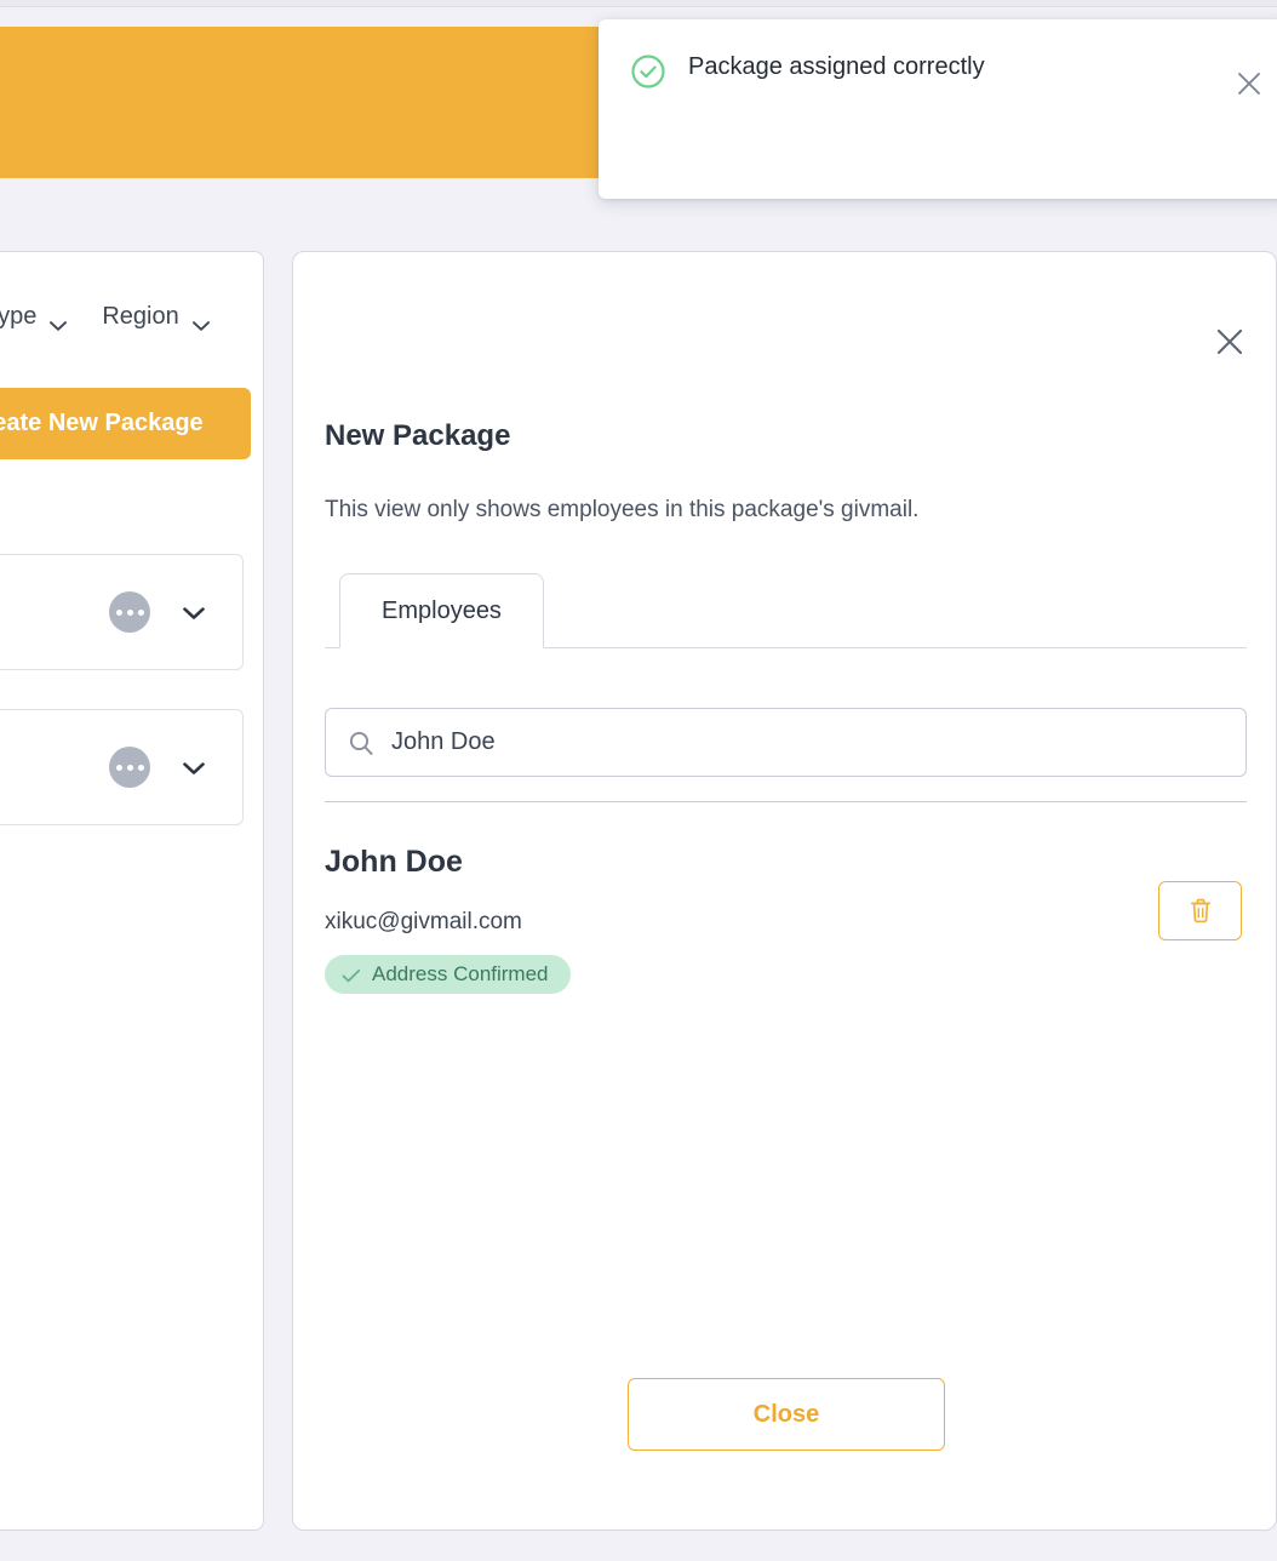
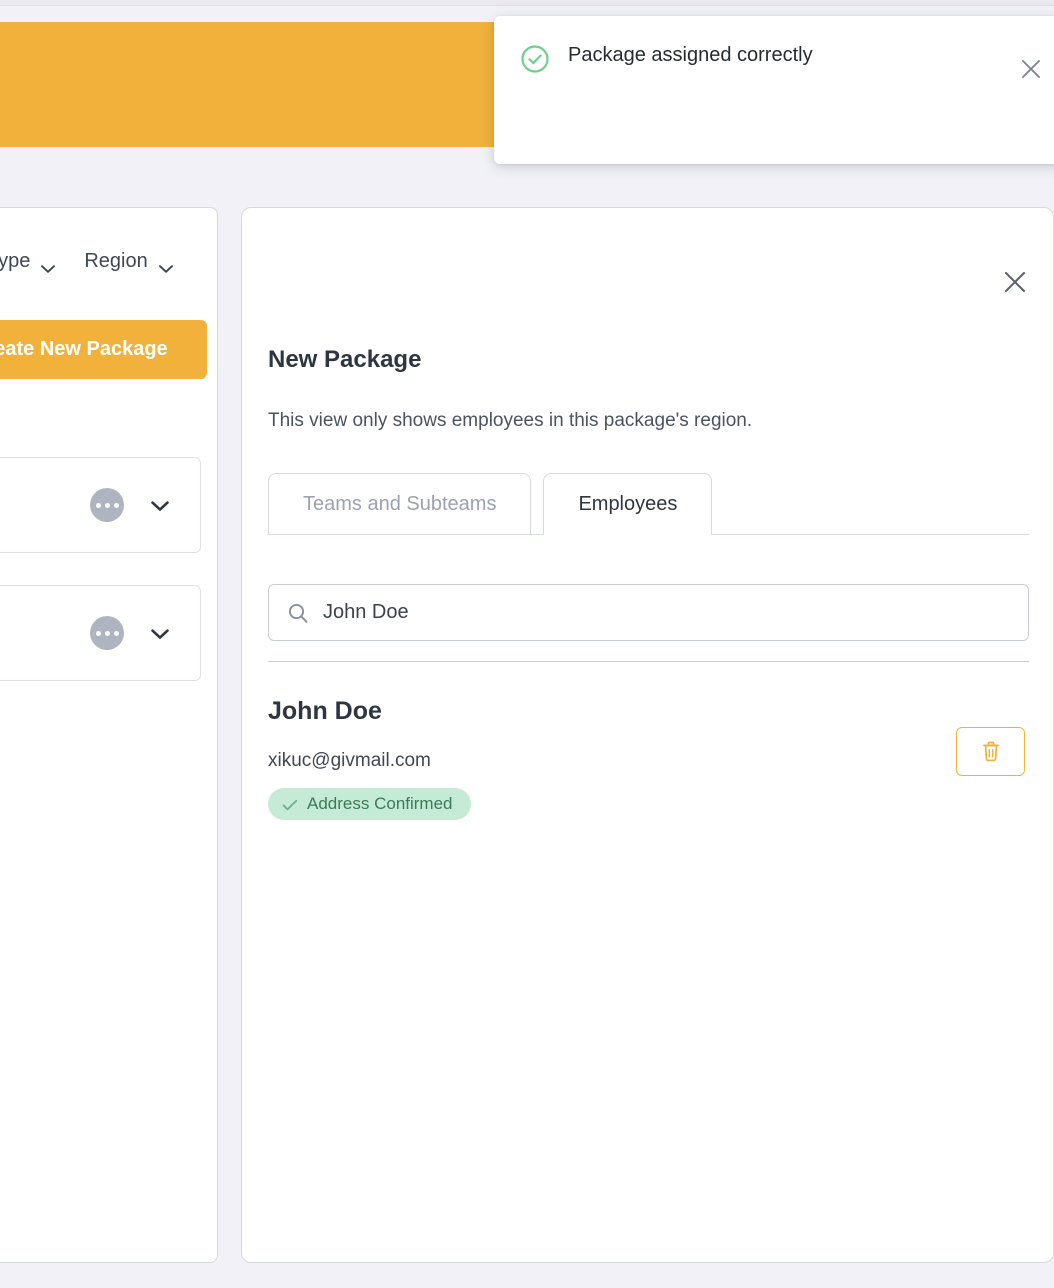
  Package assigned correctly
  ype
  Region
  ate New Package
  New Package
- This view only shows employees in this package's givmail.
+ This view only shows employees in this package's region.
+ Teams and Subteams
  Employees
  John Doe
  John Doe
  xikuc@givmail.com
  Address Confirmed
- Close
